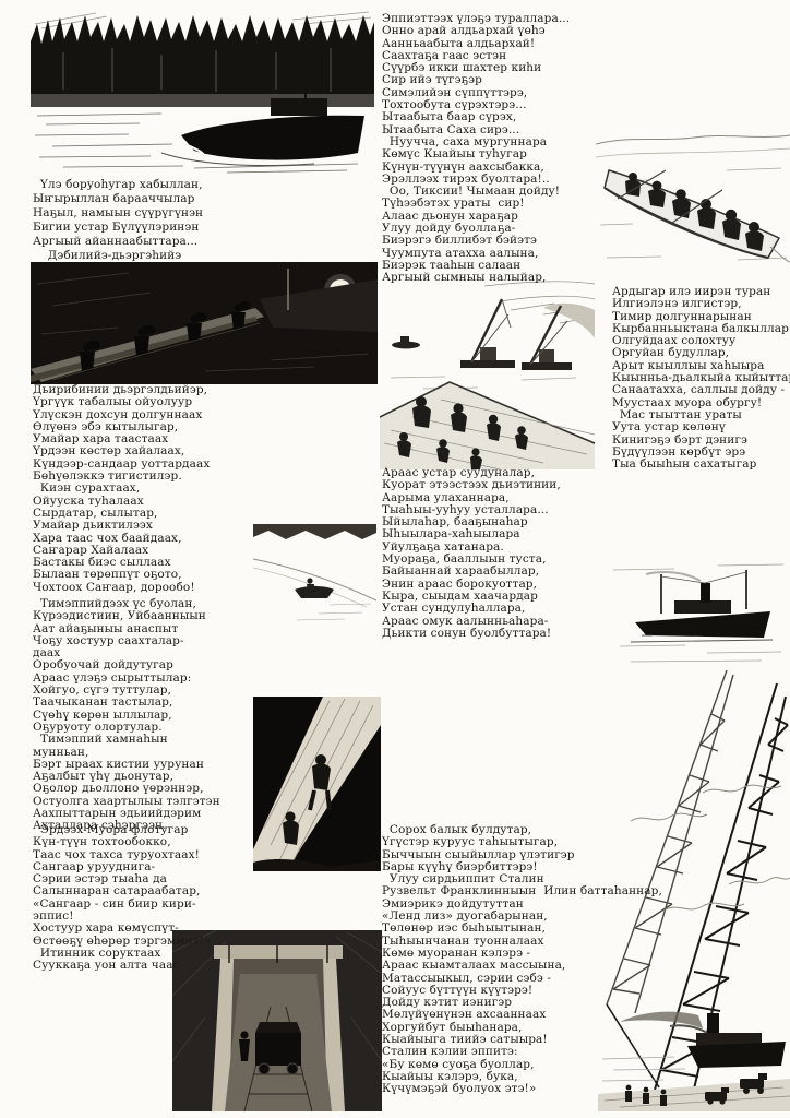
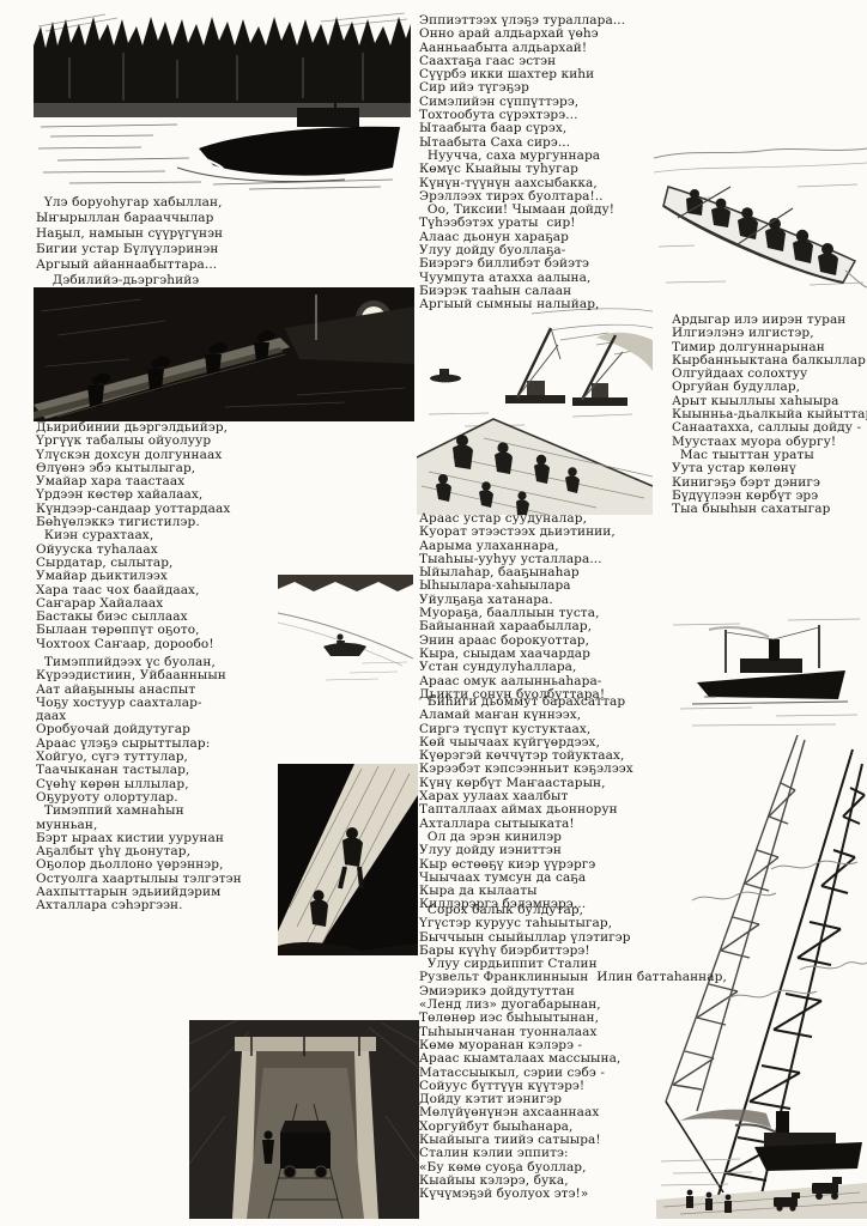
  Үлэ боруоһугар хабыллан,
  Ыҥырыллан барааччылар
  Наҕыл, намыын сүүрүгүнэн
  Бигии устар Бүлүүлэринэн
  Аргыый айаннаабыттара...
  Дэбилийэ-дьэргэһийэ
  Дьирибинии дьэргэлдьийэр,
  Үргүүк табалыы ойуолуур
  Үлүскэн дохсун долгуннаах
  Өлүөнэ эбэ кытылыгар,
  Умайар хара таастаах
  Үрдээн көстөр хайалаах,
  Күндээр-сандаар уоттардаах
  Бөһүөлэккэ тигистилэр.
  Киэн сурахтаах,
  Ойууска туһалаах
  Сырдатар, сылытар,
  Умайар дьиктилээх
  Хара таас чох баайдаах,
  Саҥарар Хайалаах
  Бастакы биэс сыллаах
  Былаан төрөппүт оҕото,
  Чохтоох Саҥаар, дорообо!
  Тимэппийдээх үс буолан,
  Күрээдистиин, Уйбаанныын
  Аат айаҕыныы анаспыт
  Чоҕу хостуур саахталар-
  даах
  Оробуочай дойдутугар
  Араас үлэҕэ сырыттылар:
  Хойгуо, сүгэ туттулар,
  Таачыканан тастылар,
  Сүөһү көрөн ыллылар,
  Оҕуруоту олортулар.
  Тимэппий хамнаһын
  мунньан,
  Бэрт ыраах кистии уурунан
  Аҕалбыт үһү дьонутар,
  Оҕолор дьоллоно үөрэннэр,
  Остуолга хаартылыы тэлгэтэн
  Аахпыттарын эдьиийдэрим
  Ахталлара сэһэргээн.
- Эрдээх Муора флотугар
- Күн-түүн тохтообокко,
- Таас чох тахса туруохтаах!
- Сангаар урууднига-
- Сэрии эстэр тыаһа да
- Салыннаран сатараабатар,
- «Сангаар - син биир кири-
- эппис!
- Хостуур хара көмүспүт-
- Өстөөҕү өһөрөр тэргэммит!»
- Итинник соруктаах
- Сууккаҕа уон алта чаас
  Эппиэттээх үлэҕэ тураллара...
  Онно арай алдьархай үөһэ
  Аанньаабыта алдьархай!
  Саахтаҕа гаас эстэн
  Сүүрбэ икки шахтер киһи
  Сир ийэ түгэҕэр
  Симэлийэн сүппүттэрэ,
  Тохтообута сүрэхтэрэ...
  Ытаабыта баар сүрэх,
  Ытаабыта Саха сирэ...
  Нуучча, саха мургуннара
  Көмүс Кыайыы туһугар
  Күнүн-түүнүн аахсыбакка,
  Эрэллээх тирэх буолтара!..
  Оо, Тиксии! Чымаан дойду!
  Түһээбэтэх ураты сир!
  Алаас дьонун хараҕар
  Улуу дойду буоллаҕа-
  Биэрэгэ биллибэт бэйэтэ
  Чуумпута атахха аалына,
  Биэрэк тааһын салаан
  Аргыый сымныы налыйар,
  Араас устар суудуналар,
  Куорат этээстээх дьиэтинии,
  Аарыма улаханнара,
  Тыаһыы-ууһуу усталлара...
  Ыйылаһар, бааҕынаһар
  Ыһыылара-хаһыылара
  Уйулҕаҕа хатанара.
  Муораҕа, бааллыын туста,
  Байыаннай хараабыллар,
  Энин араас борокуоттар,
  Кыра, сыыдам хаачардар
  Устан сундулуһаллара,
  Араас омук аалынньаһара-
  Дьикти сонун буолбуттара!
+ Биһиги дьоммут барахсаттар
+ Аламай маҥан күннээх,
+ Сиргэ түспүт кустуктаах,
+ Көй чыычаах күйгүөрдээх,
+ Күөрэгэй көччүтэр тойуктаах,
+ Кэрээбэт кэпсээнньит кэҕэлээх
+ Күнү көрбүт Маҥаастарын,
+ Харах уулаах хаалбыт
+ Тапталлаах аймах дьоннорун
+ Ахталлара сытыыката!
+ Ол да эрэн кинилэр
+ Улуу дойду иэниттэн
+ Кыр өстөөҕү киэр үүрэргэ
+ Чыычаах тумсун да саҕа
+ Кыра да кылааты
+ Киллэрэргэ бэлэмнэрэ…
  Сорох балык булдутар,
  Үгүстэр куруус таһыытыгар,
  Быччыын сыыйыллар үлэтигэр
  Бары күүһү биэрбиттэрэ!
  Улуу сирдьиппит Сталин
  Рузвельт Франклинныын Илин баттаһаннар,
  Эмиэрикэ дойдутуттан
  «Ленд лиз» дуогабарынан,
  Төлөнөр иэс быһыытынан,
  Тыһыынчанан туонналаах
  Көмө муоранан кэлэрэ -
  Араас кыамталаах массыына,
  Матассыыкыл, сэрии сэбэ -
  Сойуус бүттүүн күүтэрэ!
  Дойду кэтит иэнигэр
  Мөлүйүөнүнэн ахсааннаах
  Хоргуйбут быыһанара,
  Кыайыыга тиийэ сатыыра!
  Сталин кэлии эппитэ:
  «Бу көмө суоҕа буоллар,
  Кыайыы кэлэрэ, бука,
  Күчүмэҕэй буолуох этэ!»
  Ардыгар илэ иирэн туран
  Илгиэлэнэ илгистэр,
  Тимир долгуннарынан
  Кырбанньыктана балкыллар
  Олгуйдаах солохтуу
  Оргуйан будуллар,
  Арыт кыыллыы хаһыыра
  Кыынньа-дьалкыйа кыйытта
  Санаатахха, саллыы дойду -
  Муустаах муора обургу!
  Мас тыыттан ураты
  Уута устар көлөнү
  Кинигэҕэ бэрт дэнигэ
  Бүдүүлээн көрбүт эрэ
  Тыа быыһын сахатыгар
